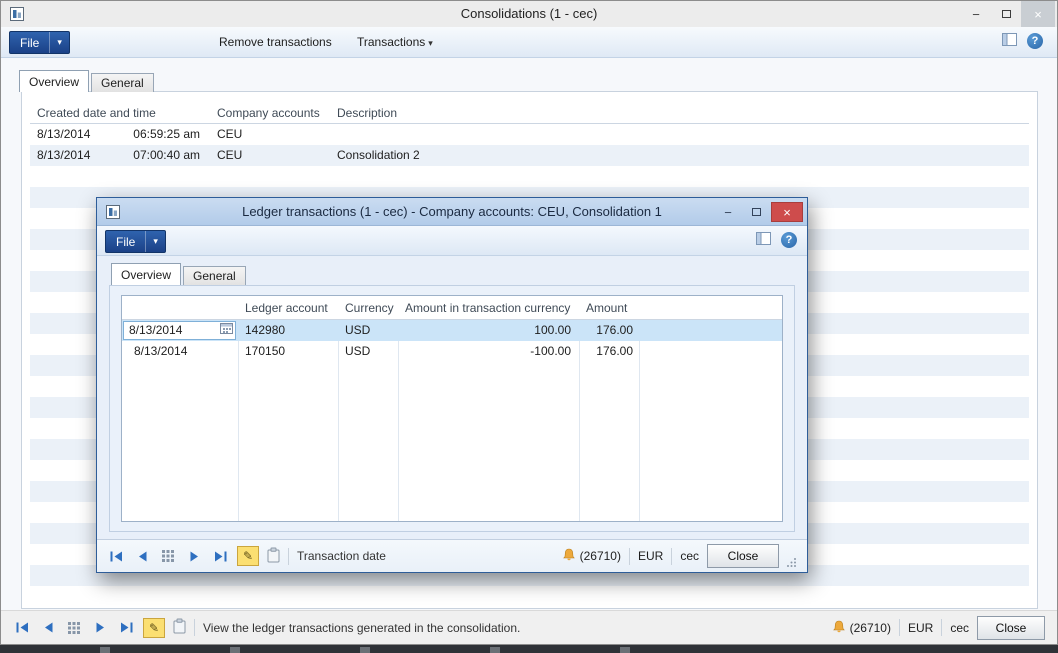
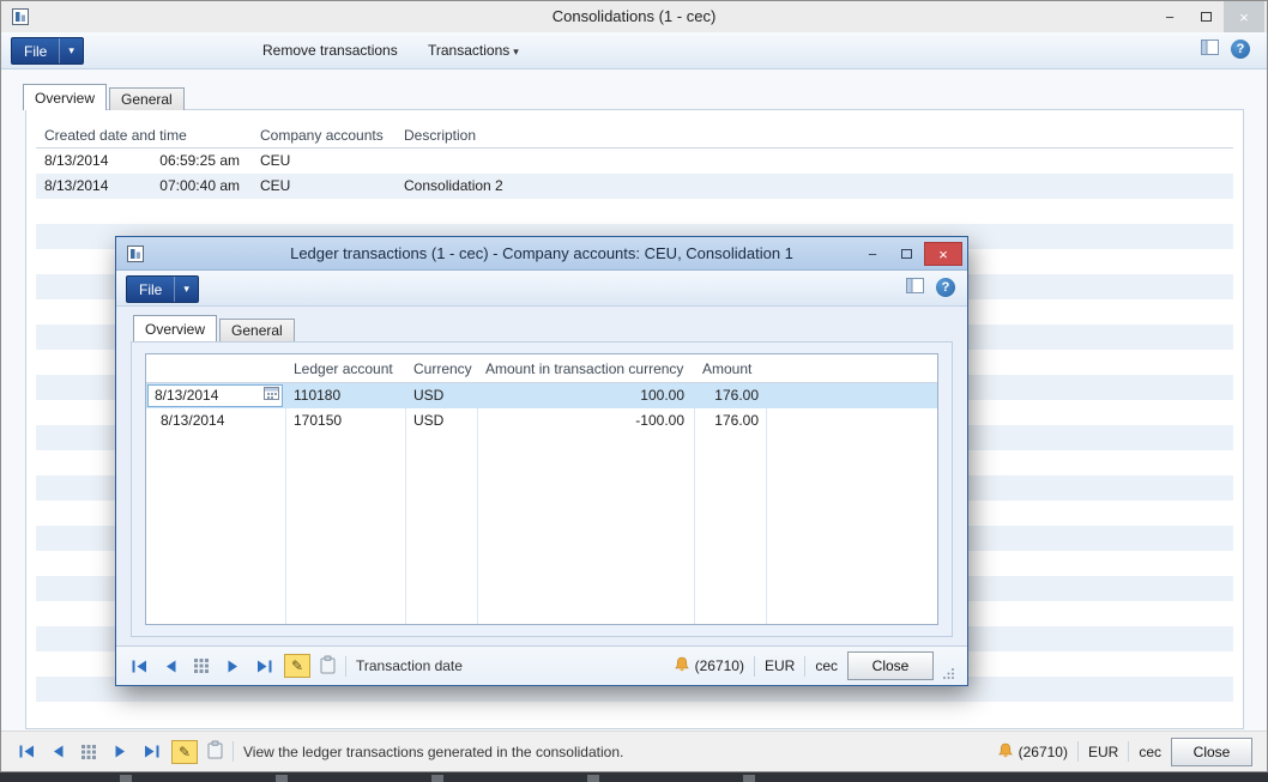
  Consolidations (1 - cec)
  −
  ×
  File
  ▾
  Remove transactions
  Transactions ▾
  ?
  Overview
  General
  Created date and time
  Company accounts
  Description
  8/13/2014
  06:59:25 am
  CEU
  8/13/2014
  07:00:40 am
  CEU
  Consolidation 2
  ✎
  View the ledger transactions generated in the consolidation.
  (26710)
  EUR
  cec
  Close
  Ledger transactions (1 - cec) - Company accounts: CEU, Consolidation 1
  −
  ×
  File
  ▾
  ?
  Overview
  General
  Ledger account
  Currency
  Amount in transaction currency
  Amount
  8/13/2014
- 142980
+ 110180
  USD
  100.00
  176.00
  8/13/2014
  170150
  USD
  -100.00
  176.00
  ✎
  Transaction date
  (26710)
  EUR
  cec
  Close
